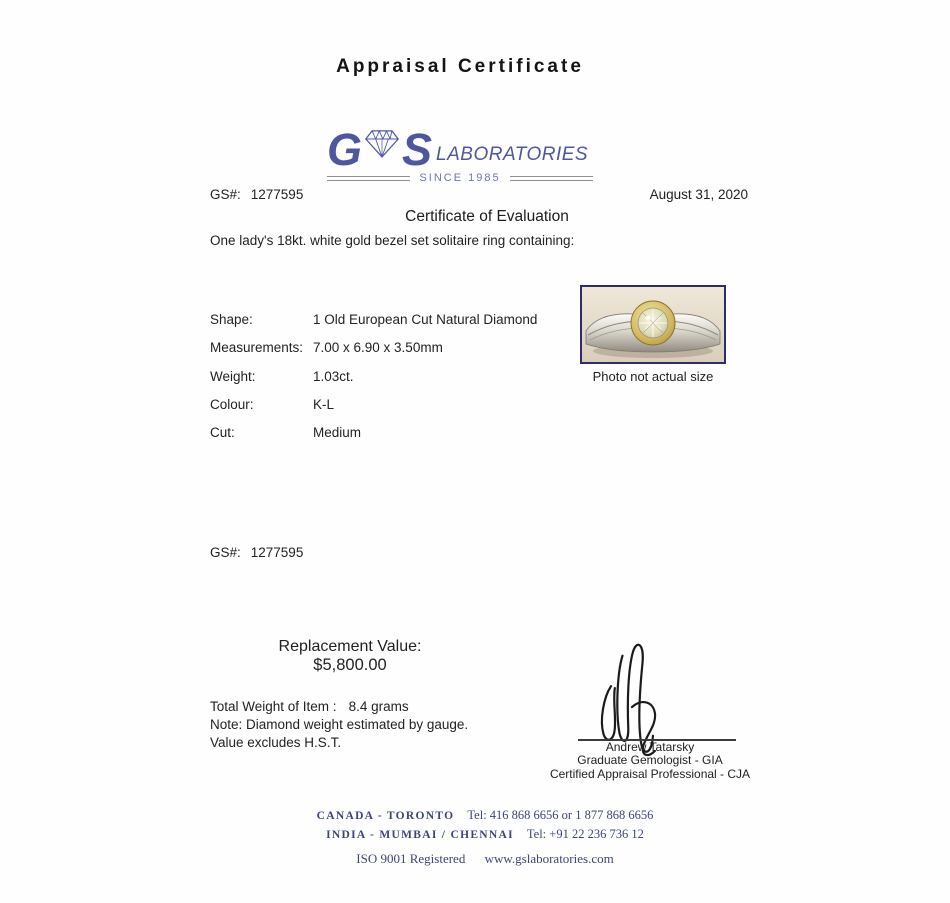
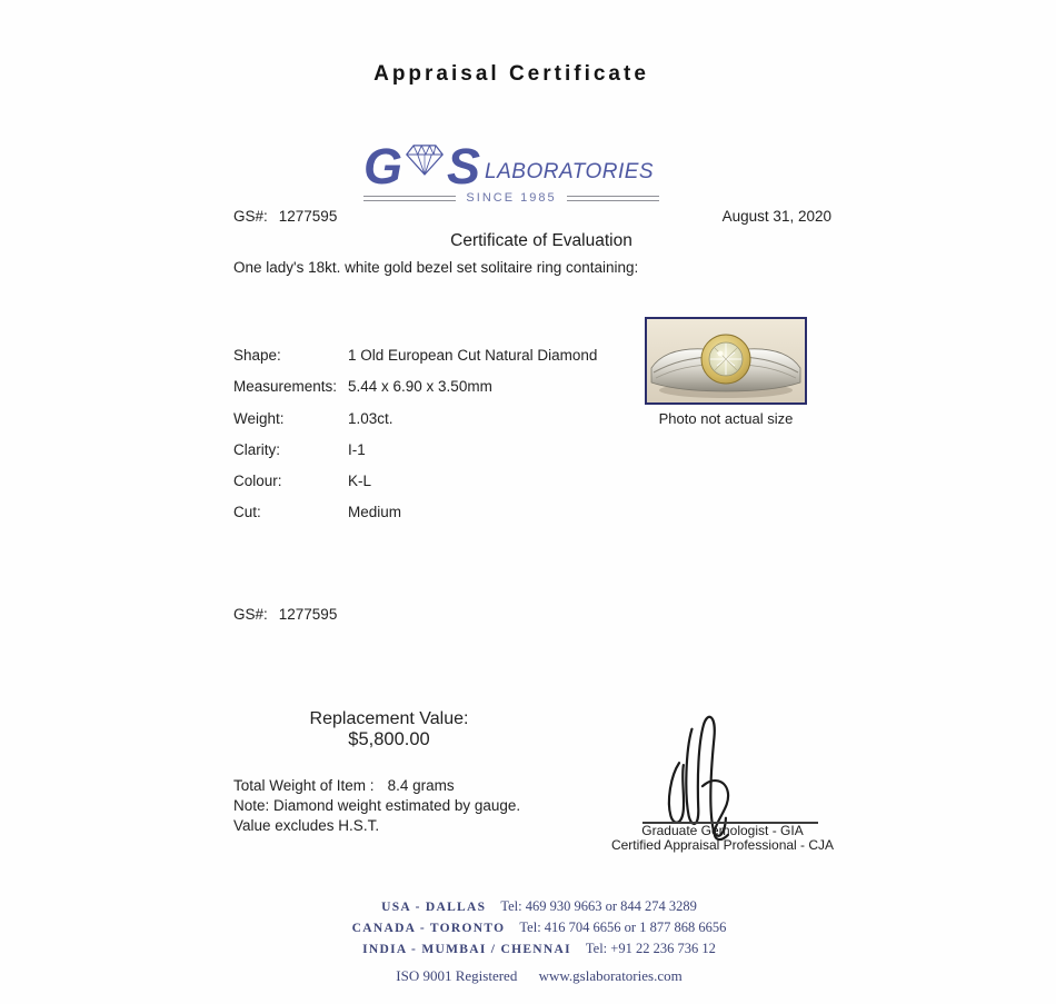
  Appraisal Certificate
  G
  S
  LABORATORIES
  SINCE 1985
  GS#: 1277595
  August 31, 2020
  Certificate of Evaluation
  One lady's 18kt. white gold bezel set solitaire ring containing:
  Shape:
  1 Old European Cut Natural Diamond
  Measurements:
- 7.00 x 6.90 x 3.50mm
+ 5.44 x 6.90 x 3.50mm
  Weight:
  1.03ct.
+ Clarity:
+ I-1
  Colour:
  K-L
  Cut:
  Medium
  Photo not actual size
  GS#: 1277595
  Replacement Value:
  $5,800.00
  Total Weight of Item :
  8.4 grams
  Note: Diamond weight estimated by gauge.
  Value excludes H.S.T.
- Andrew Tatarsky
  Graduate Gemologist - GIA
  Certified Appraisal Professional - CJA
+ USA - DALLAS Tel: 469 930 9663 or 844 274 3289
- CANADA - TORONTO Tel: 416 868 6656 or 1 877 868 6656
+ CANADA - TORONTO Tel: 416 704 6656 or 1 877 868 6656
  INDIA - MUMBAI / CHENNAI Tel: +91 22 236 736 12
  ISO 9001 Registered www.gslaboratories.com
